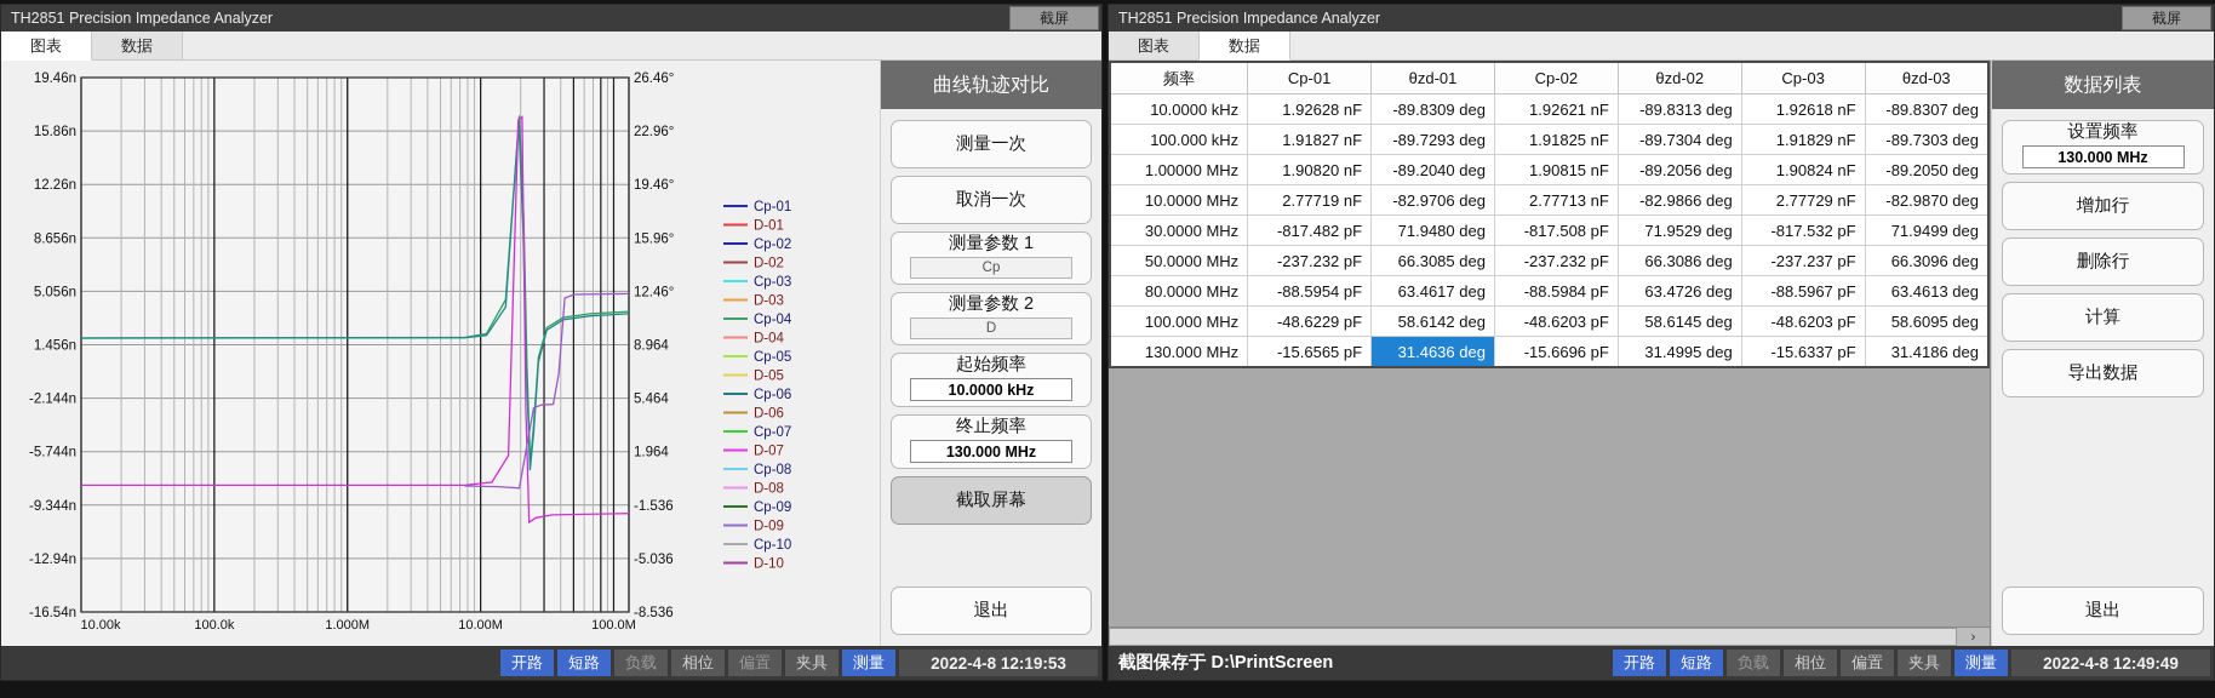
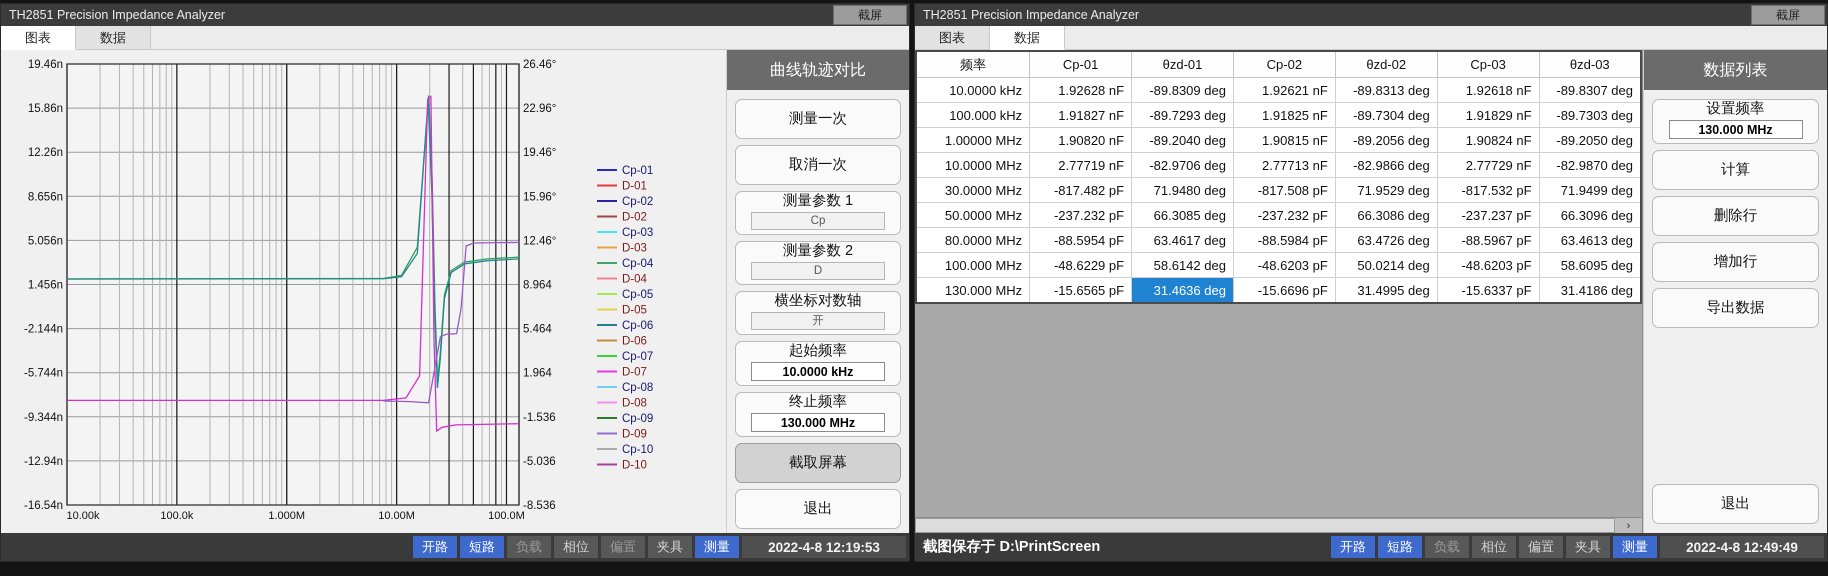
  TH2851 Precision Impedance Analyzer
  截屏
  图表
  数据
  19.46n
  15.86n
  12.26n
  8.656n
  5.056n
  1.456n
  -2.144n
  -5.744n
  -9.344n
  -12.94n
  -16.54n
  26.46°
  22.96°
  19.46°
  15.96°
  12.46°
  8.964
  5.464
  1.964
  -1.536
  -5.036
  -8.536
  10.00k
  100.0k
  1.000M
  10.00M
  100.0M
  Cp-01
  D-01
  Cp-02
  D-02
  Cp-03
  D-03
  Cp-04
  D-04
  Cp-05
  D-05
  Cp-06
  D-06
  Cp-07
  D-07
  Cp-08
  D-08
  Cp-09
  D-09
  Cp-10
  D-10
  曲线轨迹对比
  测量一次
  取消一次
  测量参数 1
  Cp
  测量参数 2
  D
+ 横坐标对数轴
+ 开
  起始频率
  10.0000 kHz
  终止频率
  130.000 MHz
  截取屏幕
  退出
  开路
  短路
  负载
  相位
  偏置
  夹具
  测量
  2022-4-8 12:19:53
  TH2851 Precision Impedance Analyzer
  截屏
  图表
  数据
  频率	Cp-01	θzd-01	Cp-02	θzd-02	Cp-03	θzd-03
  10.0000 kHz	1.92628 nF	-89.8309 deg	1.92621 nF	-89.8313 deg	1.92618 nF	-89.8307 deg
  100.000 kHz	1.91827 nF	-89.7293 deg	1.91825 nF	-89.7304 deg	1.91829 nF	-89.7303 deg
  1.00000 MHz	1.90820 nF	-89.2040 deg	1.90815 nF	-89.2056 deg	1.90824 nF	-89.2050 deg
  10.0000 MHz	2.77719 nF	-82.9706 deg	2.77713 nF	-82.9866 deg	2.77729 nF	-82.9870 deg
  30.0000 MHz	-817.482 pF	71.9480 deg	-817.508 pF	71.9529 deg	-817.532 pF	71.9499 deg
  50.0000 MHz	-237.232 pF	66.3085 deg	-237.232 pF	66.3086 deg	-237.237 pF	66.3096 deg
  80.0000 MHz	-88.5954 pF	63.4617 deg	-88.5984 pF	63.4726 deg	-88.5967 pF	63.4613 deg
- 100.000 MHz	-48.6229 pF	58.6142 deg	-48.6203 pF	58.6145 deg	-48.6203 pF	58.6095 deg
+ 100.000 MHz	-48.6229 pF	58.6142 deg	-48.6203 pF	50.0214 deg	-48.6203 pF	58.6095 deg
  130.000 MHz	-15.6565 pF	31.4636 deg	-15.6696 pF	31.4995 deg	-15.6337 pF	31.4186 deg
  ›
  数据列表
  设置频率
  130.000 MHz
- 增加行
+ 计算
  删除行
- 计算
+ 增加行
  导出数据
  退出
  截图保存于 D:\PrintScreen
  开路
  短路
  负载
  相位
  偏置
  夹具
  测量
  2022-4-8 12:49:49
